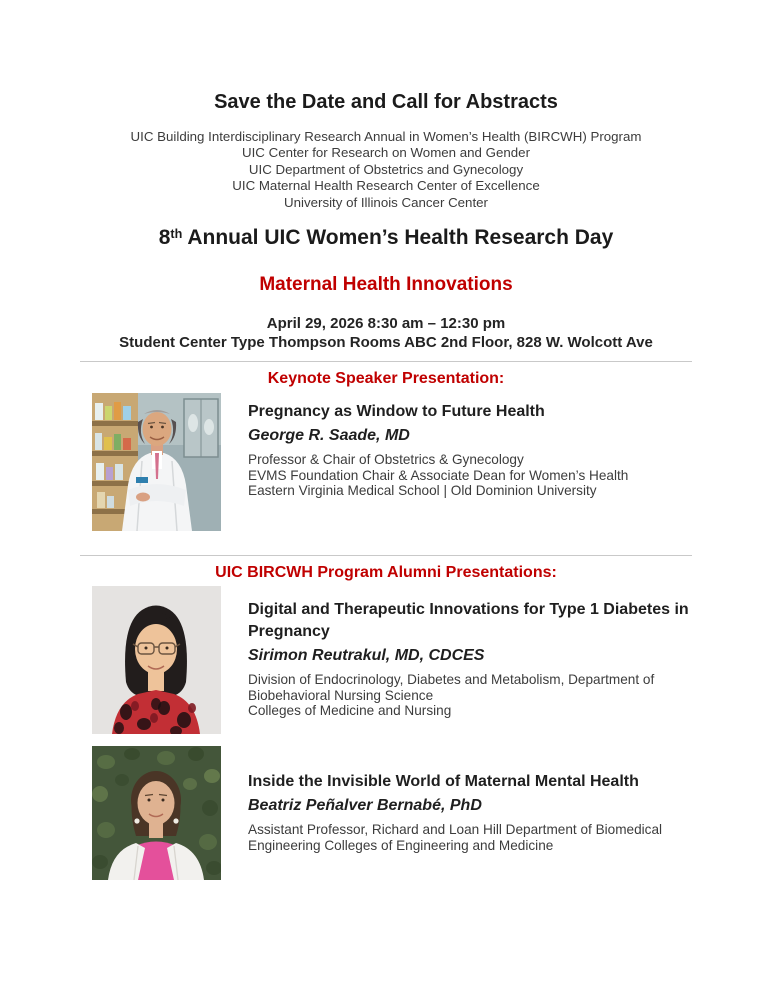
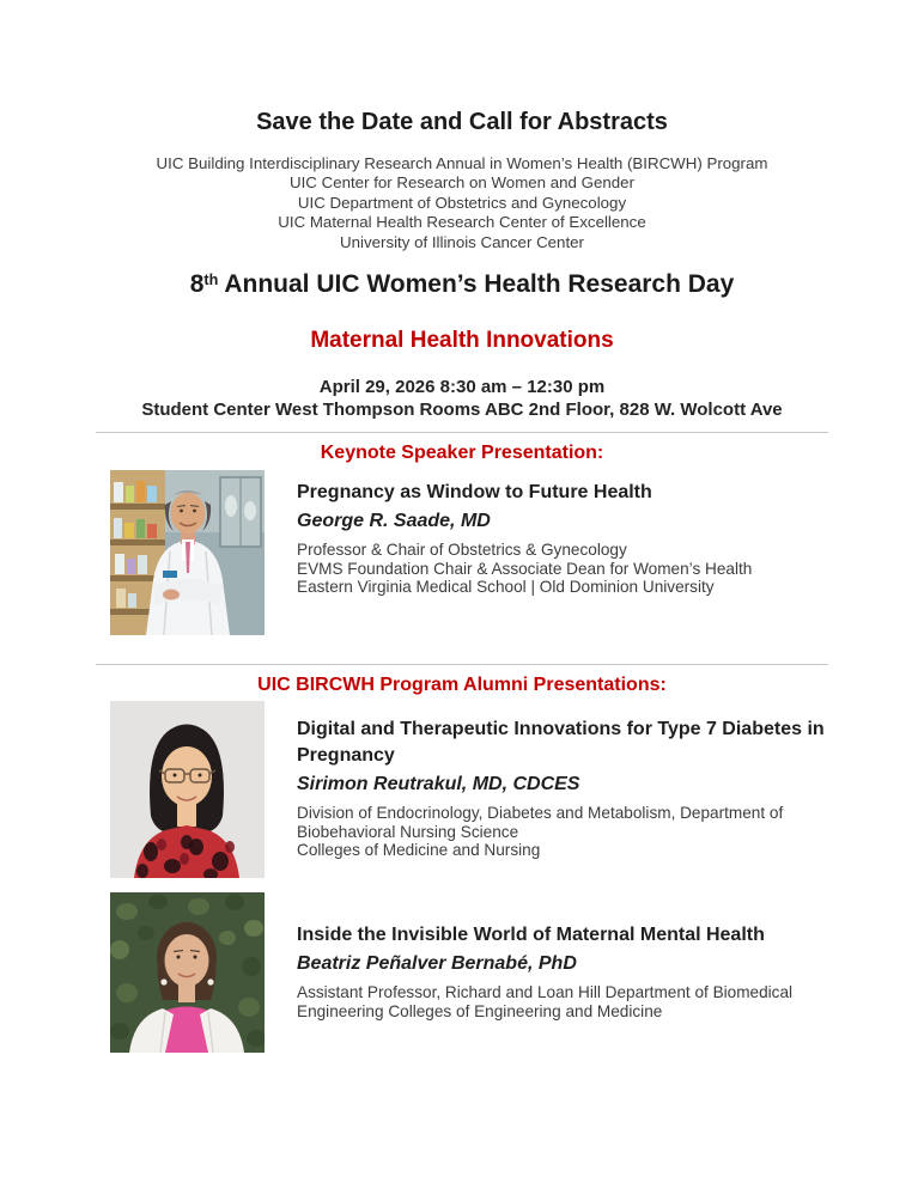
  Save the Date and Call for Abstracts
  UIC Building Interdisciplinary Research Annual in Women’s Health (BIRCWH) Program
  UIC Center for Research on Women and Gender
  UIC Department of Obstetrics and Gynecology
  UIC Maternal Health Research Center of Excellence
  University of Illinois Cancer Center
  8th Annual UIC Women’s Health Research Day
  Maternal Health Innovations
  April 29, 2026 8:30 am – 12:30 pm
- Student Center Type Thompson Rooms ABC 2nd Floor, 828 W. Wolcott Ave
+ Student Center West Thompson Rooms ABC 2nd Floor, 828 W. Wolcott Ave
  Keynote Speaker Presentation:
  Pregnancy as Window to Future Health
  George R. Saade, MD
  Professor & Chair of Obstetrics & Gynecology
  EVMS Foundation Chair & Associate Dean for Women’s Health
  Eastern Virginia Medical School | Old Dominion University
  UIC BIRCWH Program Alumni Presentations:
- Digital and Therapeutic Innovations for Type 1 Diabetes in Pregnancy
+ Digital and Therapeutic Innovations for Type 7 Diabetes in Pregnancy
  Sirimon Reutrakul, MD, CDCES
  Division of Endocrinology, Diabetes and Metabolism, Department of Biobehavioral Nursing Science
  Colleges of Medicine and Nursing
  Inside the Invisible World of Maternal Mental Health
  Beatriz Peñalver Bernabé, PhD
  Assistant Professor, Richard and Loan Hill Department of Biomedical Engineering Colleges of Engineering and Medicine
